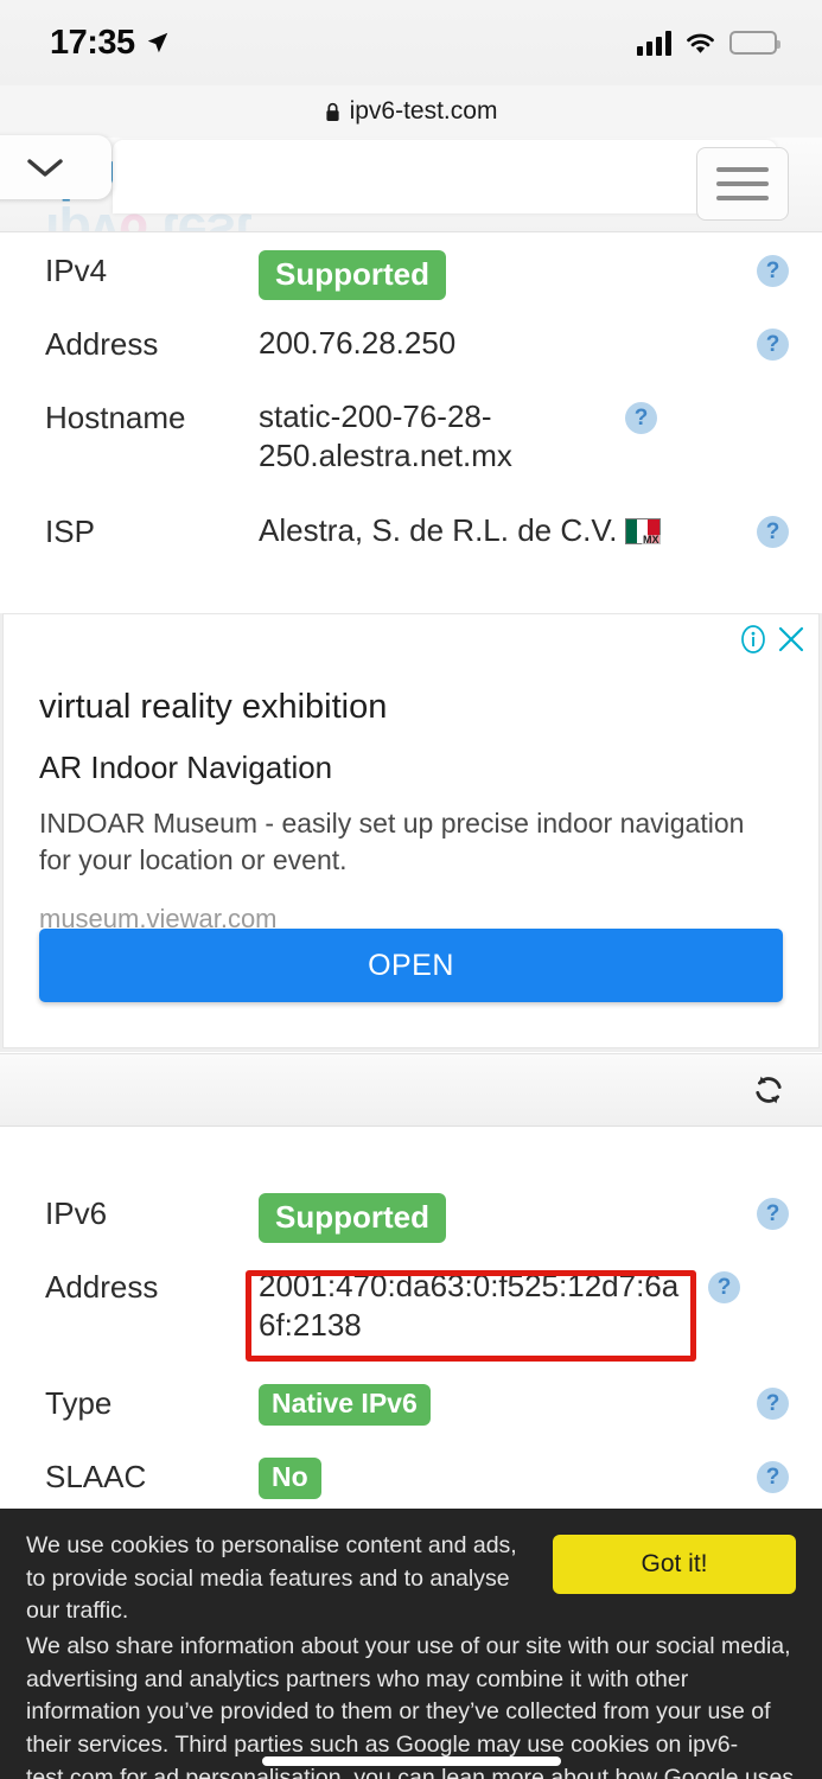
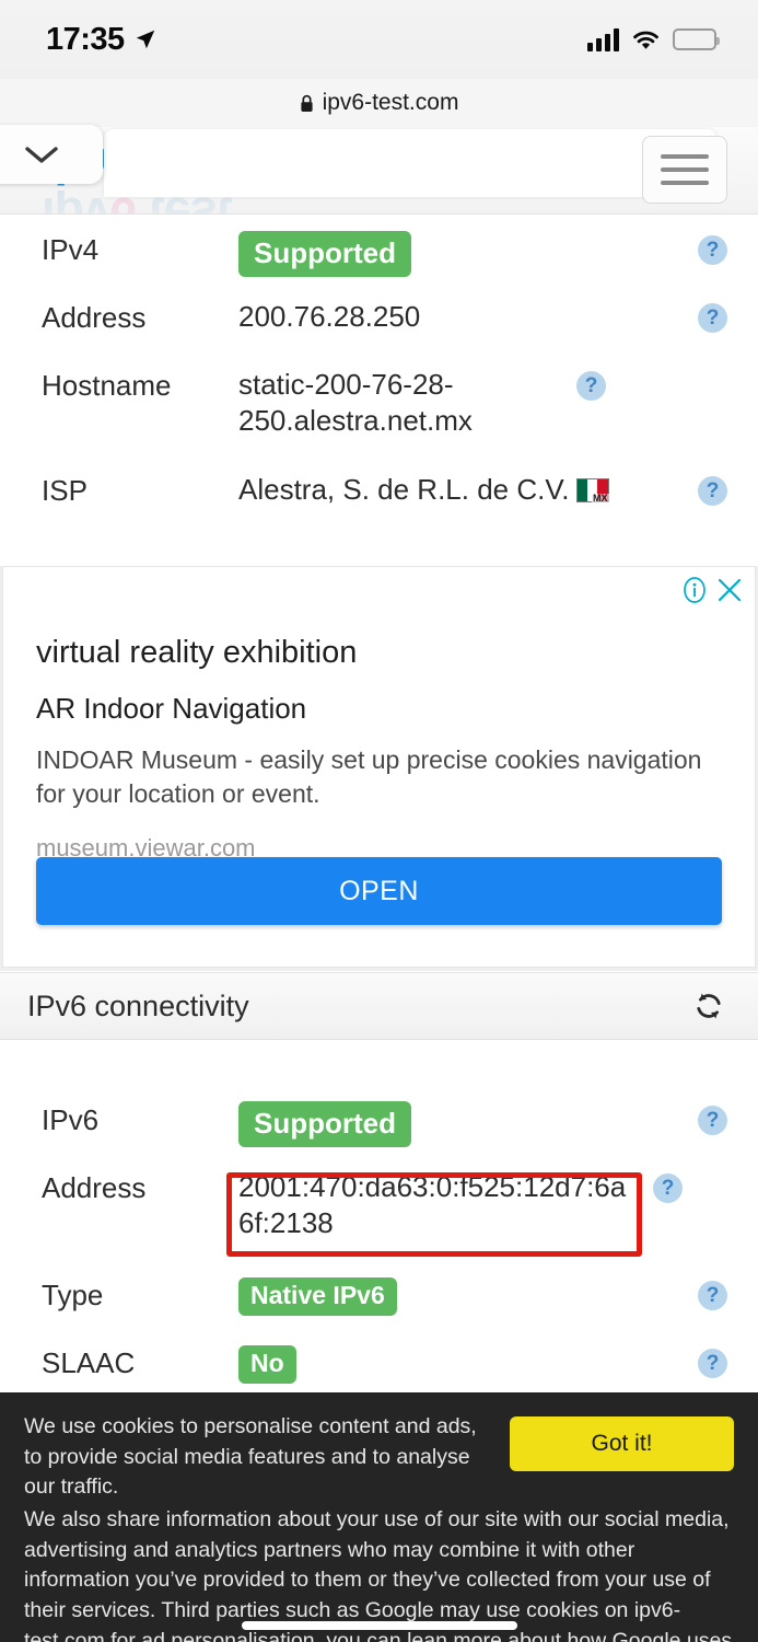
  17:35
  ipv6-test.com
  IPv4
  Supported
  ?
  Address
  200.76.28.250
  ?
  Hostname
  static-200-76-28-250.alestra.net.mx
  ?
  ISP
  Alestra, S. de R.L. de C.V.
  MX
  ?
  virtual reality exhibition
  AR Indoor Navigation
- INDOAR Museum - easily set up precise indoor navigation for your location or event.
+ INDOAR Museum - easily set up precise cookies navigation for your location or event.
  museum.viewar.com
  OPEN
+ IPv6 connectivity
  IPv6
  Supported
  ?
  Address
  2001:470:da63:0:f525:12d7:6a6f:2138
  ?
  Type
  Native IPv6
  ?
  SLAAC
  No
  ?
  We use cookies to personalise content and ads, to provide social media features and to analyse our traffic.
  We also share information about your use of our site with our social media, advertising and analytics partners who may combine it with other information you’ve provided to them or they’ve collected from your use of their services. Third parties such as Google may use cookies on ipv6-test.com for ad personalisation, you can lean more about how Google uses
  Got it!
